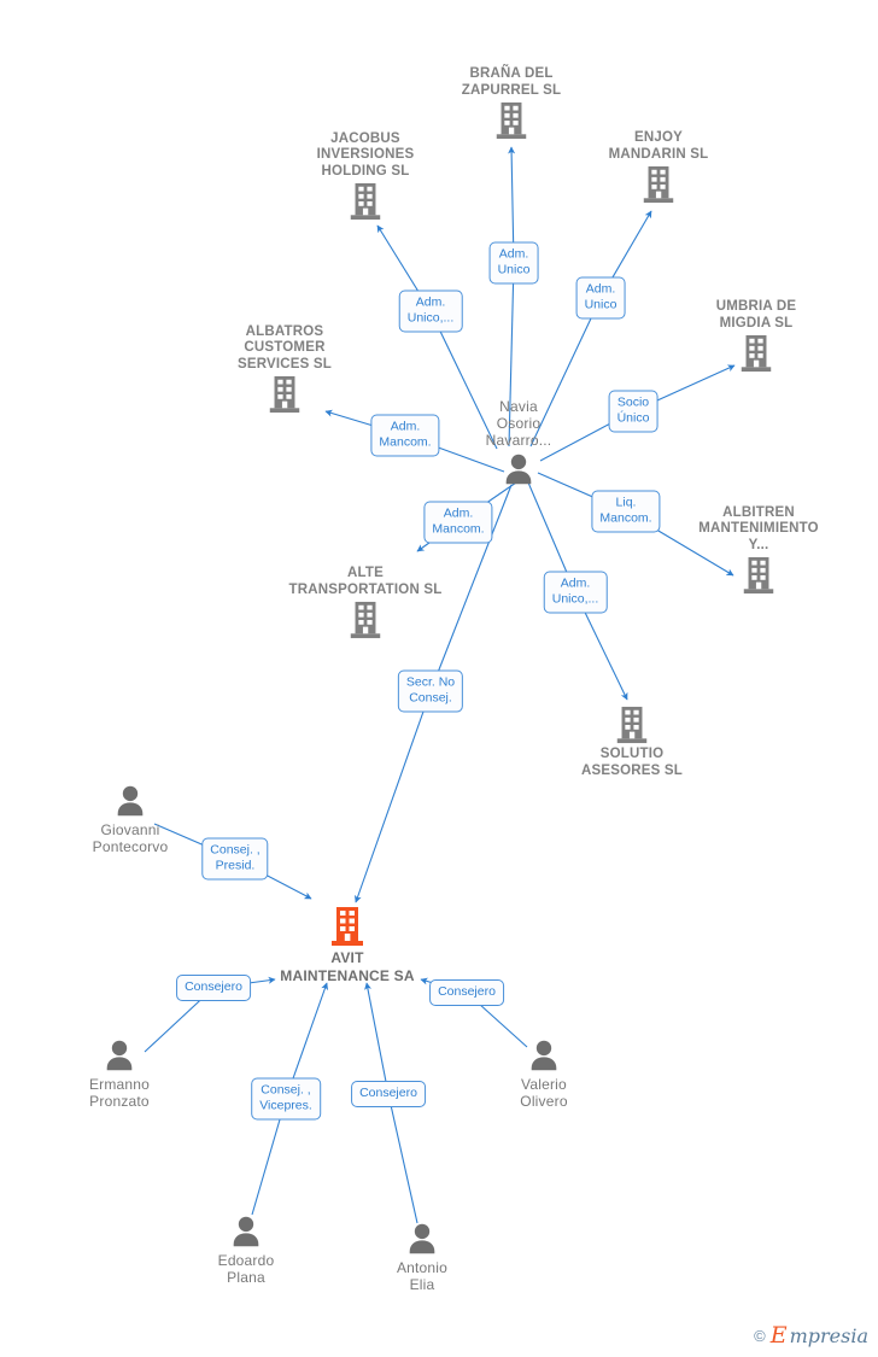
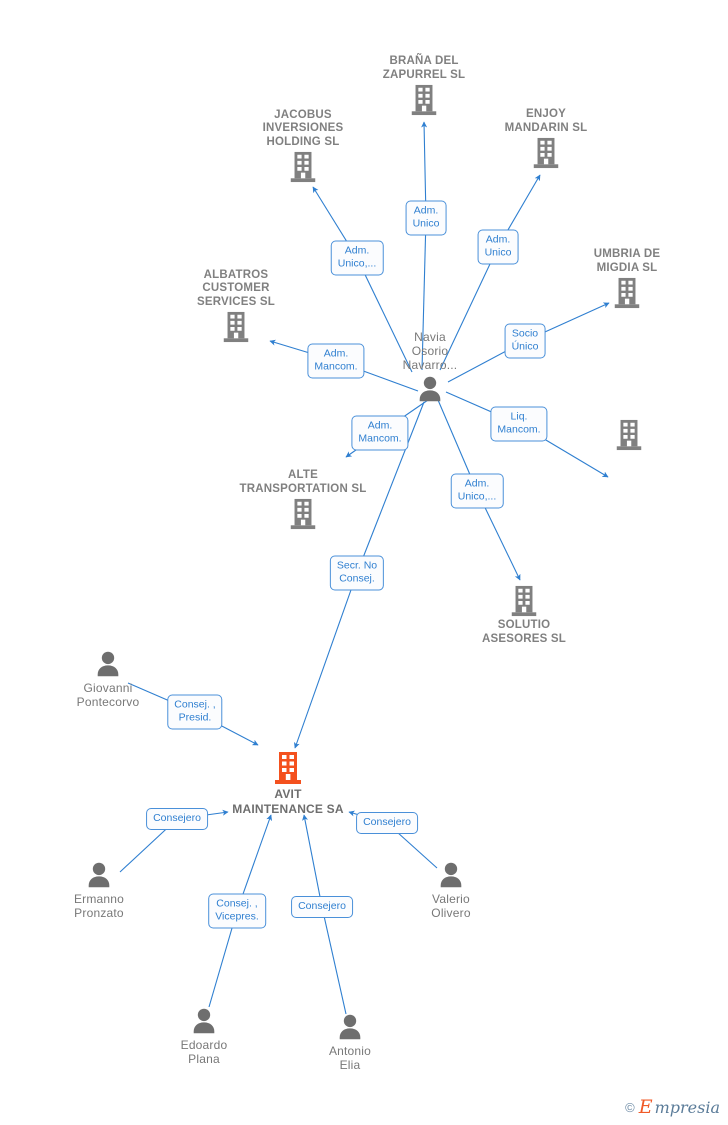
  BRAÑA DEL
  ZAPURREL SL
  JACOBUS
  INVERSIONES
  HOLDING SL
  ENJOY
  MANDARIN SL
  ALBATROS
  CUSTOMER
  SERVICES SL
  UMBRIA DE
  MIGDIA SL
  Navia
  Osorio
  Navarro...
- ALBITREN
- MANTENIMIENTO
- Y...
  ALTE
  TRANSPORTATION SL
  SOLUTIO
  ASESORES SL
  Giovanni
  Pontecorvo
  AVIT
  MAINTENANCE SA
  Ermanno
  Pronzato
  Valerio
  Olivero
  Edoardo
  Plana
  Antonio
  Elia
  Adm.
  Unico
  Adm.
  Unico,...
  Adm.
  Unico
  Socio
  Único
  Adm.
  Mancom.
  Liq.
  Mancom.
  Adm.
  Mancom.
  Adm.
  Unico,...
  Secr. No
  Consej.
  Consej. ,
  Presid.
  Consejero
  Consejero
  Consej. ,
  Vicepres.
  Consejero
  ©
  E
  mpresia
